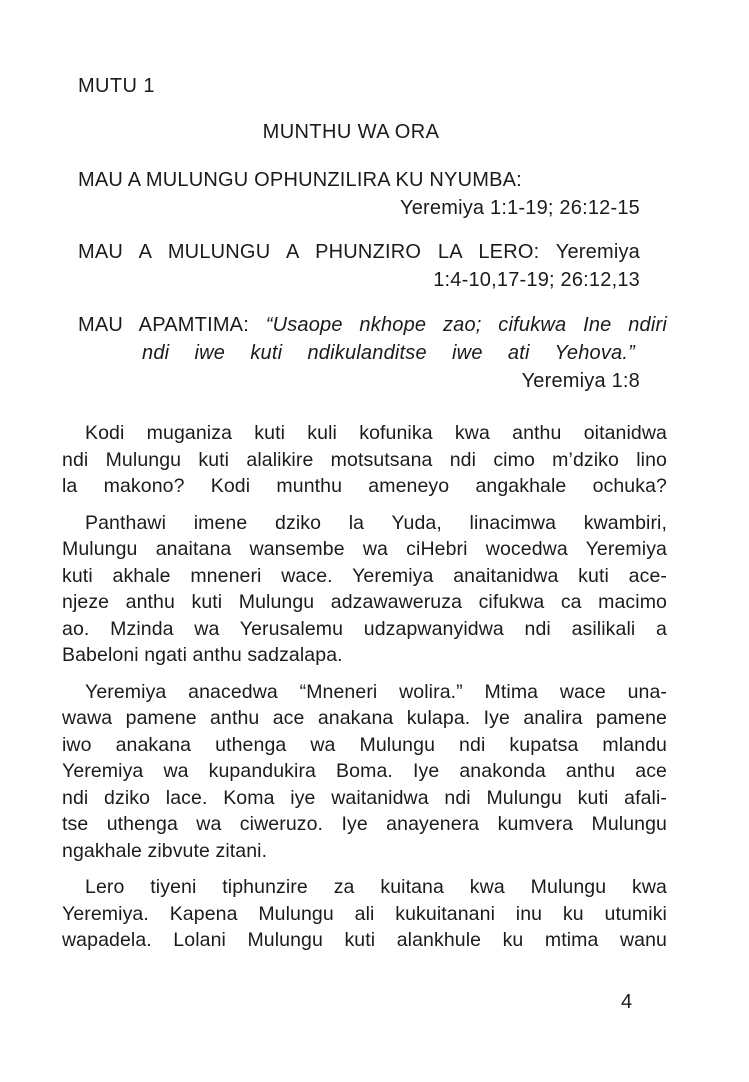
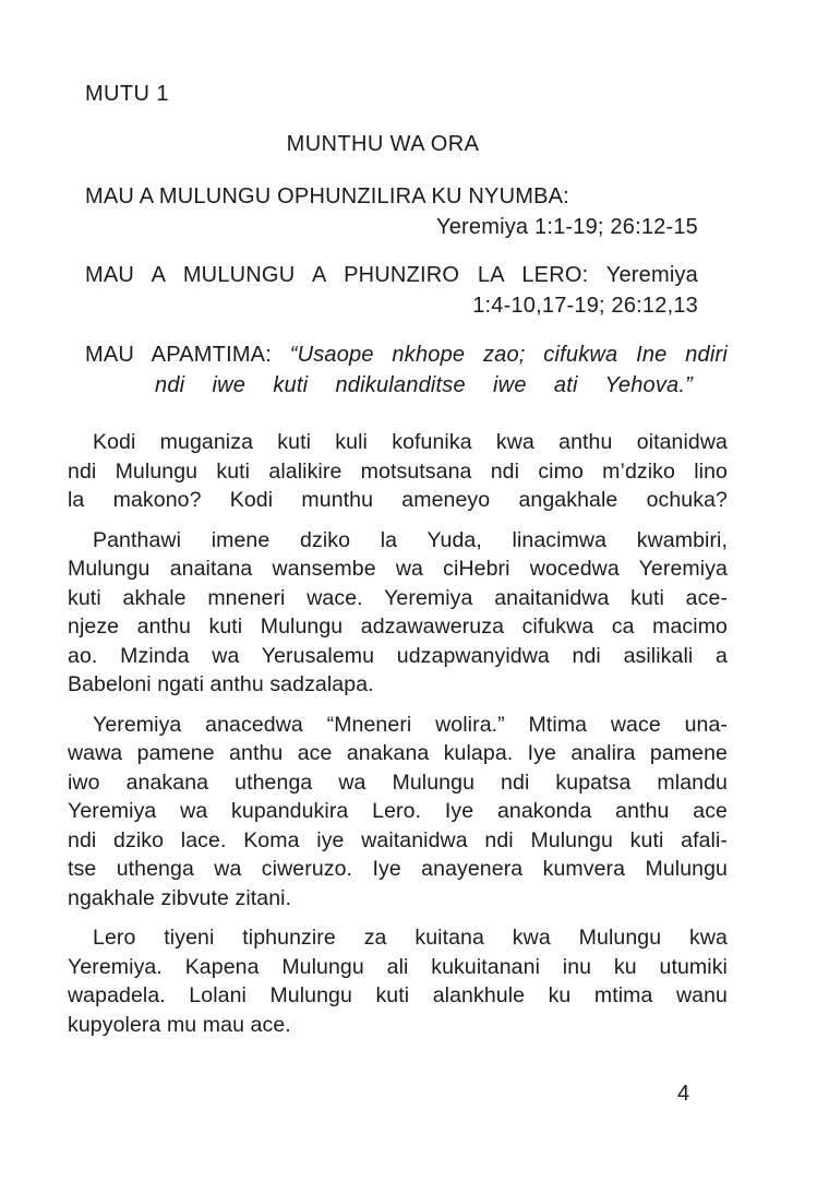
  MUTU 1
  MUNTHU WA ORA
  MAU A MULUNGU OPHUNZILIRA KU NYUMBA:
  Yeremiya 1:1-19; 26:12-15
  MAU A MULUNGU A PHUNZIRO LA LERO: Yeremiya
  1:4-10,17-19; 26:12,13
  MAU APAMTIMA: “Usaope nkhope zao; cifukwa Ine ndiri
  ndi iwe kuti ndikulanditse iwe ati Yehova.”
- Yeremiya 1:8
  Kodi muganiza kuti kuli kofunika kwa anthu oitanidwa
  ndi Mulungu kuti alalikire motsutsana ndi cimo m’dziko lino
  la makono? Kodi munthu ameneyo angakhale ochuka?
  Panthawi imene dziko la Yuda, linacimwa kwambiri,
  Mulungu anaitana wansembe wa ciHebri wocedwa Yeremiya
  kuti akhale mneneri wace. Yeremiya anaitanidwa kuti ace-
  njeze anthu kuti Mulungu adzawaweruza cifukwa ca macimo
  ao. Mzinda wa Yerusalemu udzapwanyidwa ndi asilikali a
  Babeloni ngati anthu sadzalapa.
  Yeremiya anacedwa “Mneneri wolira.” Mtima wace una-
  wawa pamene anthu ace anakana kulapa. Iye analira pamene
  iwo anakana uthenga wa Mulungu ndi kupatsa mlandu
- Yeremiya wa kupandukira Boma. Iye anakonda anthu ace
+ Yeremiya wa kupandukira Lero. Iye anakonda anthu ace
  ndi dziko lace. Koma iye waitanidwa ndi Mulungu kuti afali-
  tse uthenga wa ciweruzo. Iye anayenera kumvera Mulungu
  ngakhale zibvute zitani.
  Lero tiyeni tiphunzire za kuitana kwa Mulungu kwa
  Yeremiya. Kapena Mulungu ali kukuitanani inu ku utumiki
  wapadela. Lolani Mulungu kuti alankhule ku mtima wanu
+ kupyolera mu mau ace.
  4
